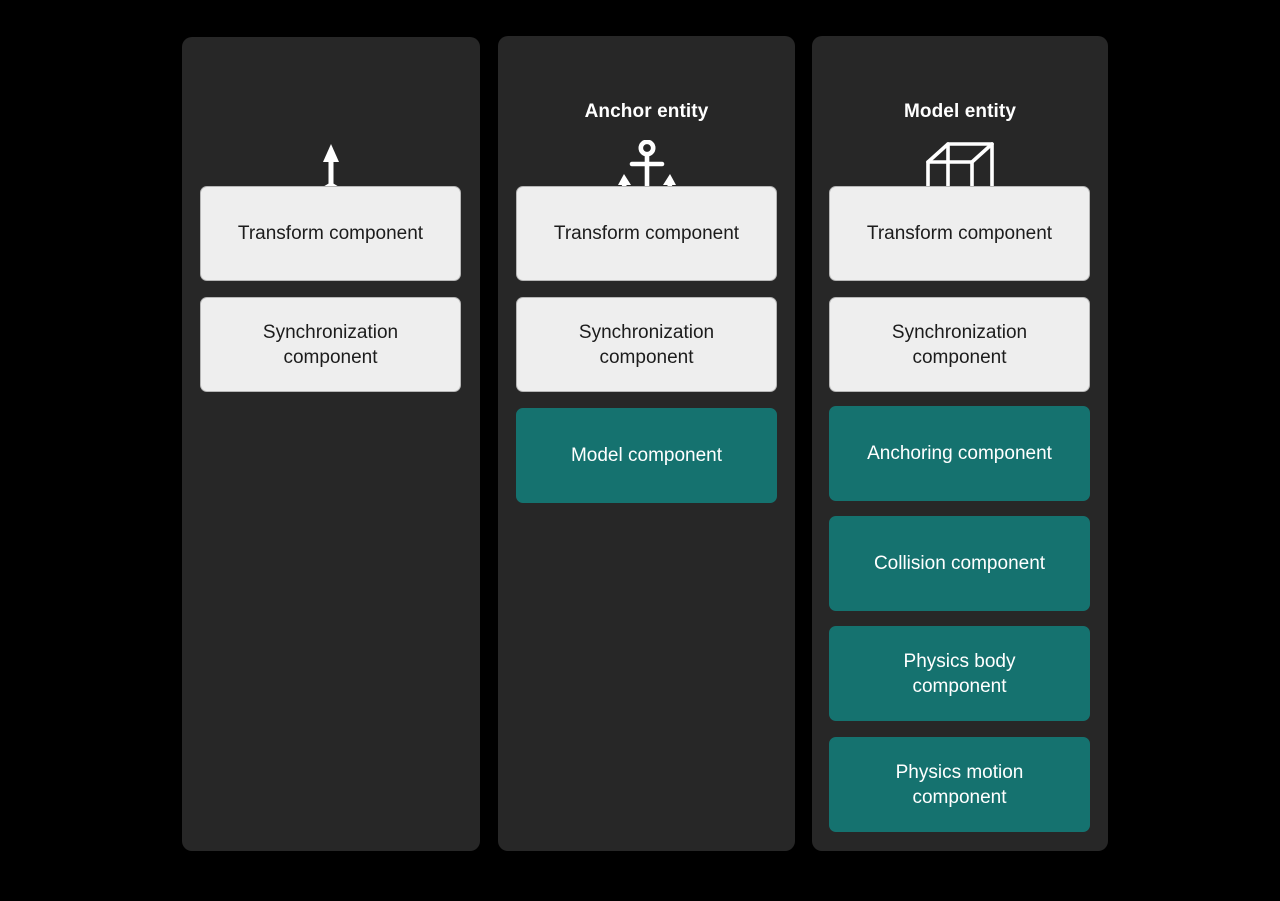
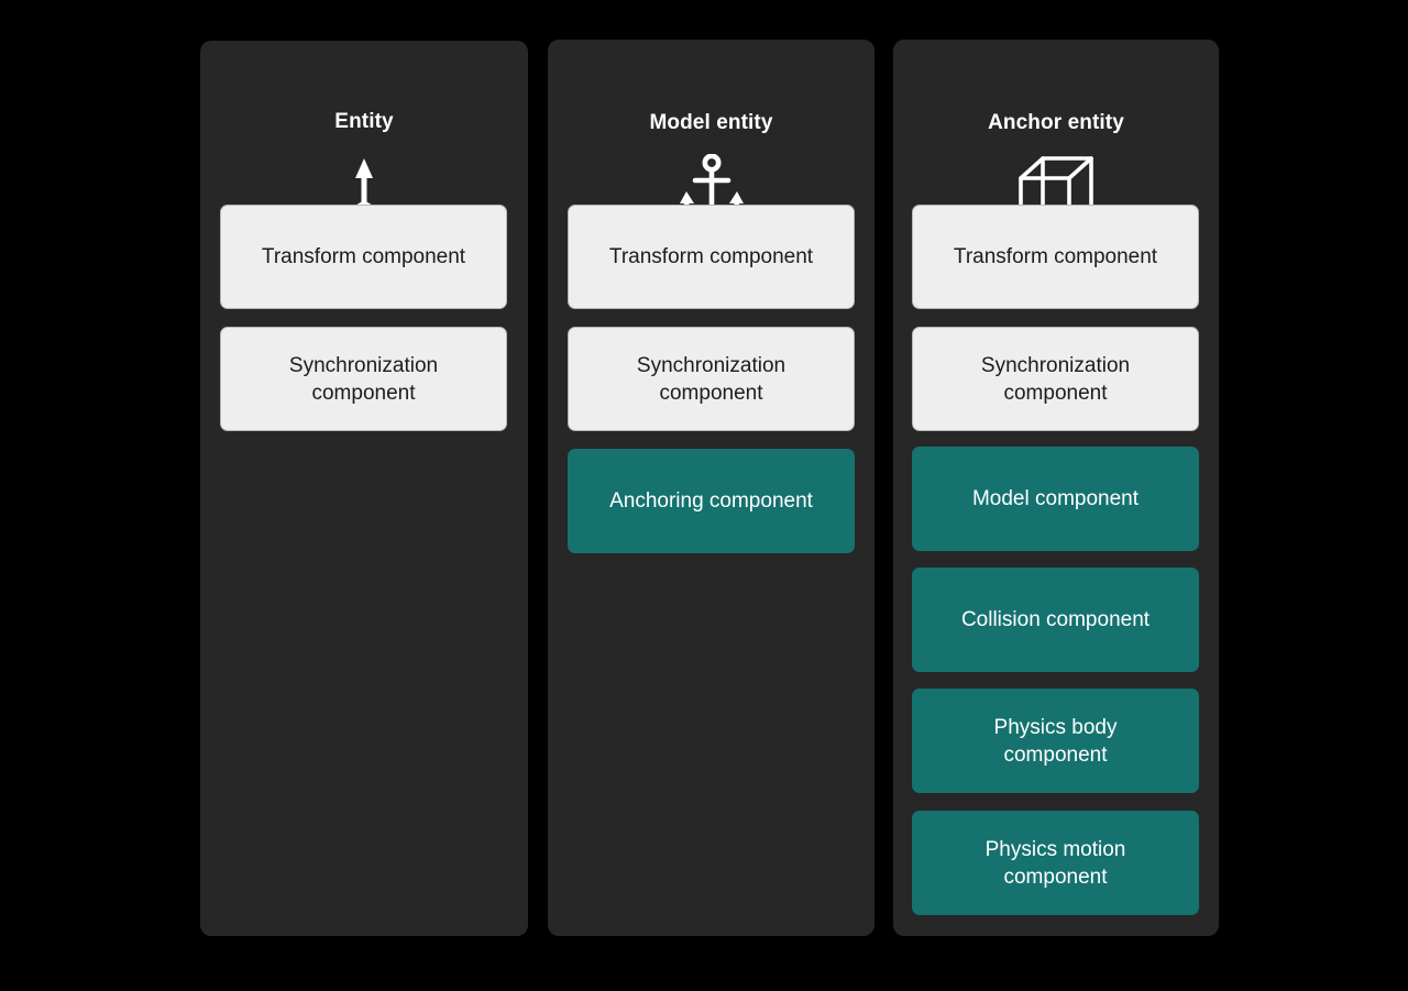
+ Entity
  Transform component
  Synchronization
  component
- Anchor entity
+ Model entity
  Transform component
  Synchronization
  component
- Model component
+ Anchoring component
- Model entity
+ Anchor entity
  Transform component
  Synchronization
  component
- Anchoring component
+ Model component
  Collision component
  Physics body
  component
  Physics motion
  component
